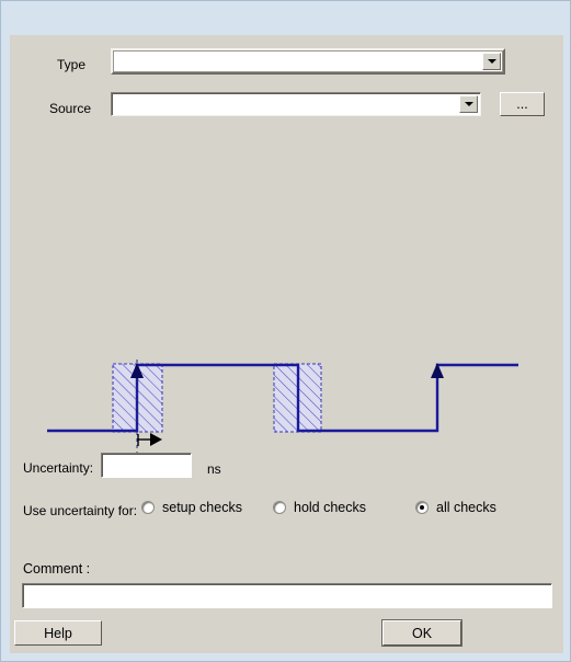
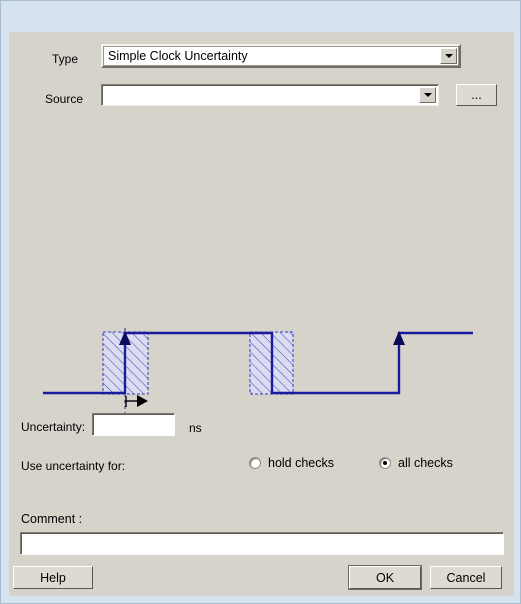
  Type
+ Simple Clock Uncertainty
  Source
  ...
  Uncertainty:
  ns
  Use uncertainty for:
- setup checks
  hold checks
  all checks
  Comment :
  Help
  OK
+ Cancel
